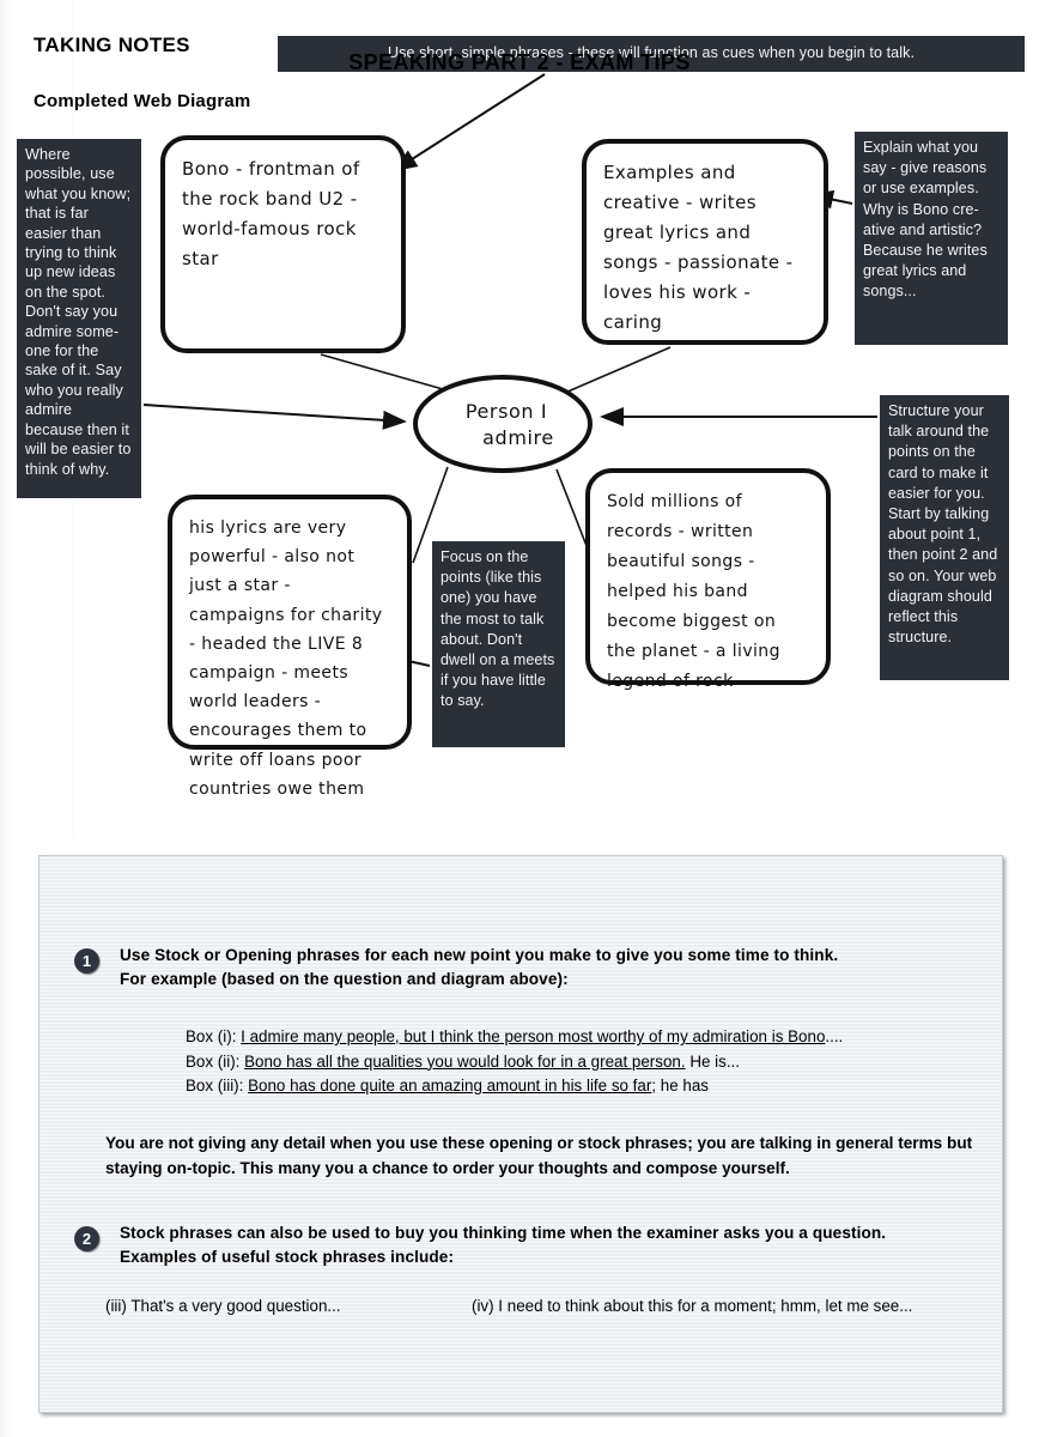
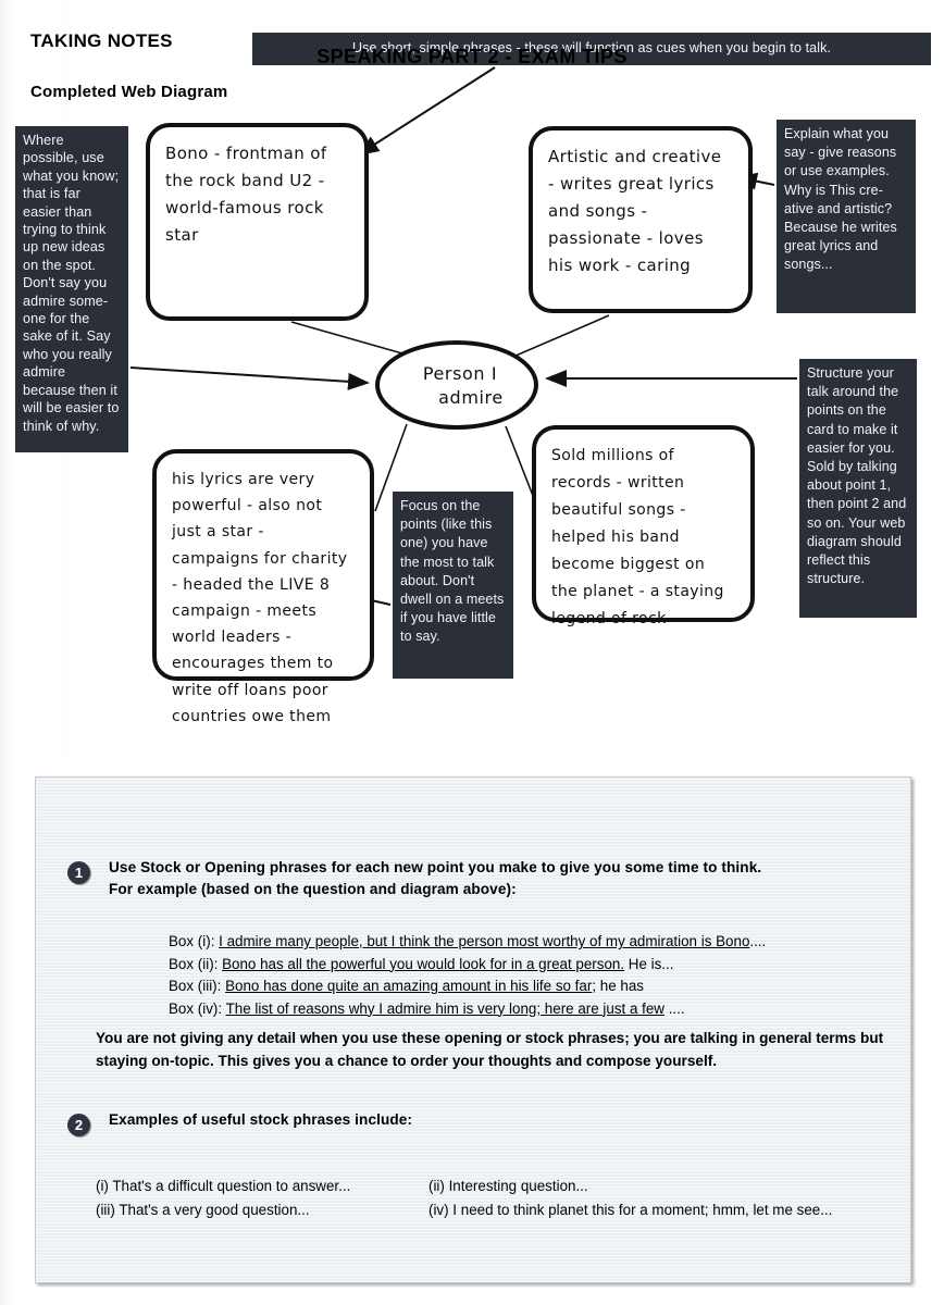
  TAKING NOTES
  Completed Web Diagram
  Use short, simple phrases - these will function as cues when you begin to talk.
  Where possible, use what you know; that is far easier than trying to think up new ideas on the spot. Don't say you admire some-one for the sake of it. Say who you really admire because then it will be easier to think of why.
- Explain what you say - give reasons or use examples. Why is Bono cre-ative and artistic? Because he writes great lyrics and songs...
+ Explain what you say - give reasons or use examples. Why is This cre-ative and artistic? Because he writes great lyrics and songs...
  Focus on the points (like this one) you have the most to talk about. Don't dwell on a meets if you have little to say.
- Structure your talk around the points on the card to make it easier for you. Start by talking about point 1, then point 2 and so on. Your web diagram should reflect this structure.
+ Structure your talk around the points on the card to make it easier for you. Sold by talking about point 1, then point 2 and so on. Your web diagram should reflect this structure.
  Bono - frontman of the rock band U2 - world-famous rock star
- Examples and creative - writes great lyrics and songs - passionate - loves his work - caring
+ Artistic and creative - writes great lyrics and songs - passionate - loves his work - caring
  his lyrics are very powerful - also not just a star - campaigns for charity - headed the LIVE 8 campaign - meets world leaders - encourages them to write off loans poor countries owe them
- Sold millions of records - written beautiful songs - helped his band become biggest on the planet - a living legend of rock
+ Sold millions of records - written beautiful songs - helped his band become biggest on the planet - a staying legend of rock
  Person I
  admire
  SPEAKING PART 2 - EXAM TIPS
  1
  Use Stock or Opening phrases for each new point you make to give you some time to think.
  For example (based on the question and diagram above):
  Box (i): I admire many people, but I think the person most worthy of my admiration is Bono....
- Box (ii): Bono has all the qualities you would look for in a great person. He is...
+ Box (ii): Bono has all the powerful you would look for in a great person. He is...
  Box (iii): Bono has done quite an amazing amount in his life so far; he has
+ Box (iv): The list of reasons why I admire him is very long; here are just a few ....
- You are not giving any detail when you use these opening or stock phrases; you are talking in general terms but staying on-topic. This many you a chance to order your thoughts and compose yourself.
+ You are not giving any detail when you use these opening or stock phrases; you are talking in general terms but staying on-topic. This gives you a chance to order your thoughts and compose yourself.
  2
- Stock phrases can also be used to buy you thinking time when the examiner asks you a question.
  Examples of useful stock phrases include:
+ (i) That's a difficult question to answer... (ii) Interesting question...
- (iii) That's a very good question... (iv) I need to think about this for a moment; hmm, let me see...
+ (iii) That's a very good question... (iv) I need to think planet this for a moment; hmm, let me see...
